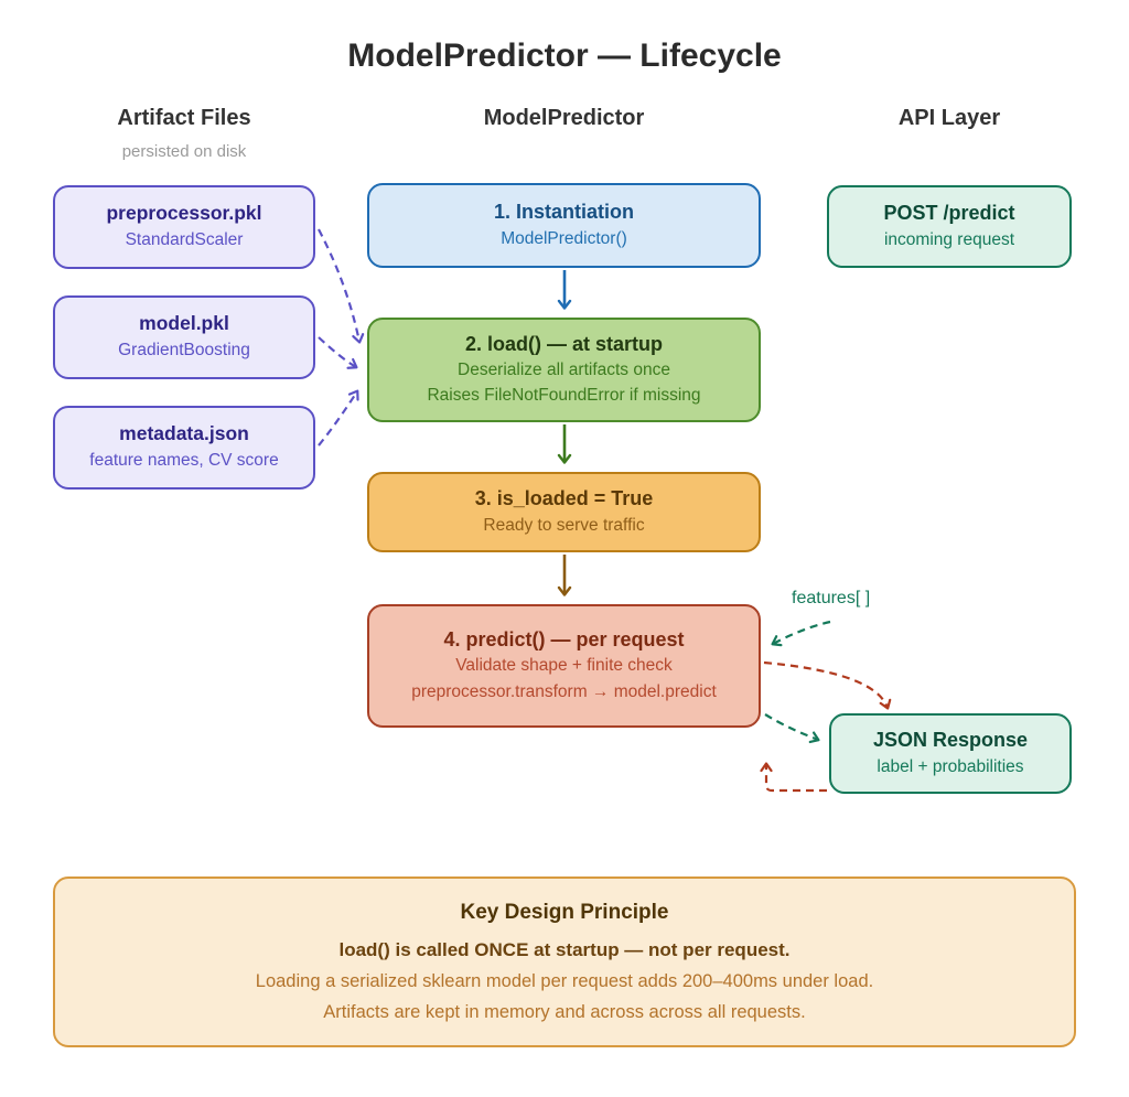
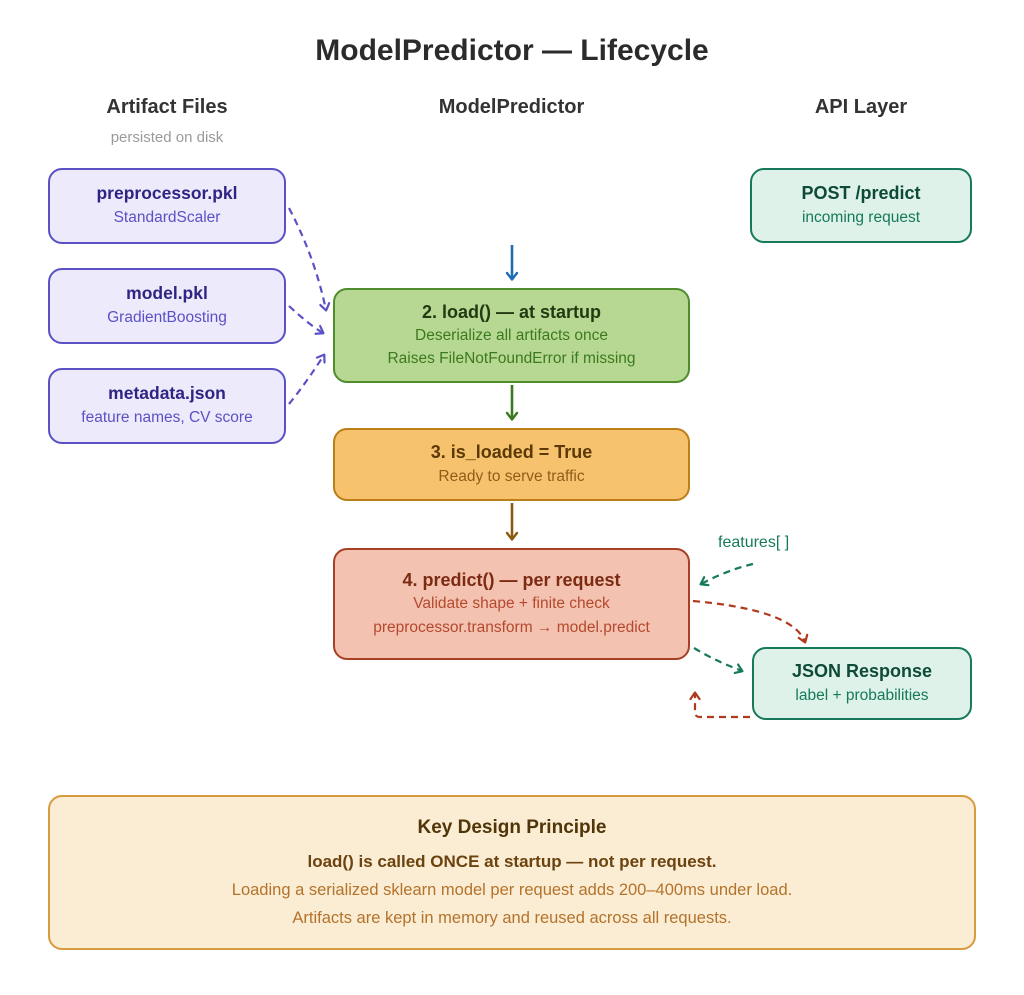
  ModelPredictor — Lifecycle
  Artifact Files
  persisted on disk
  ModelPredictor
  API Layer
  preprocessor.pkl
  StandardScaler
  model.pkl
  GradientBoosting
  metadata.json
  feature names, CV score
- 1. Instantiation
- ModelPredictor()
  2. load() — at startup
  Deserialize all artifacts once
  Raises FileNotFoundError if missing
  3. is_loaded = True
  Ready to serve traffic
  4. predict() — per request
  Validate shape + finite check
  preprocessor.transform → model.predict
  POST /predict
  incoming request
  JSON Response
  label + probabilities
  features[ ]
  Key Design Principle
  load() is called ONCE at startup — not per request.
  Loading a serialized sklearn model per request adds 200–400ms under load.
- Artifacts are kept in memory and across across all requests.
+ Artifacts are kept in memory and reused across all requests.
